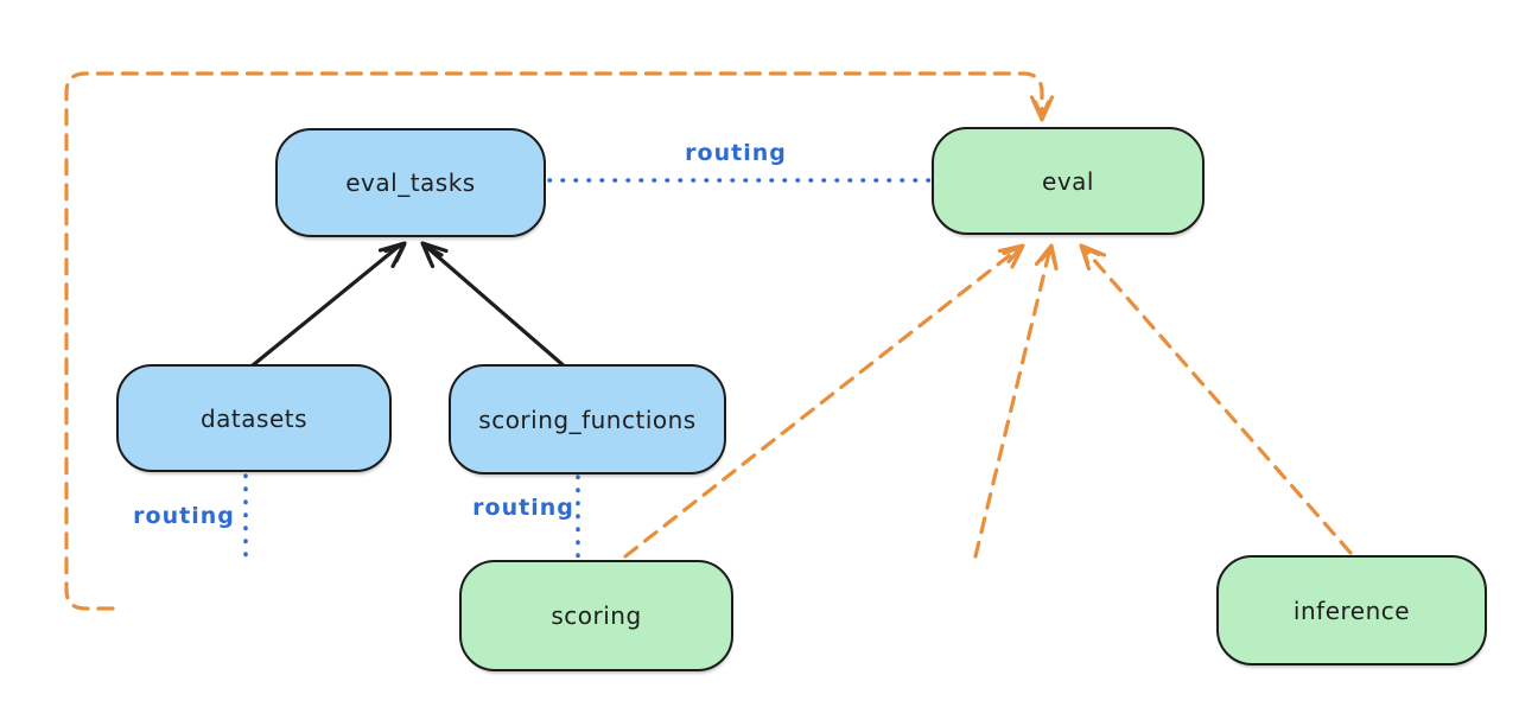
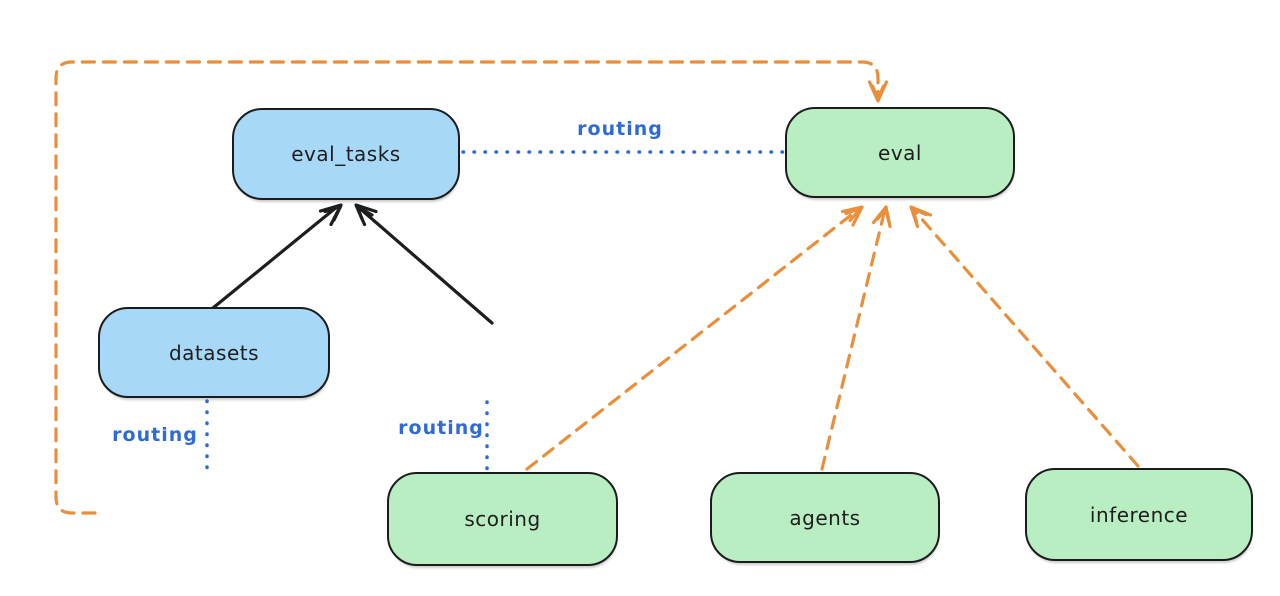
  eval_tasks
  eval
  datasets
- scoring_functions
  scoring
+ agents
  inference
  routing
  routing
  routing
